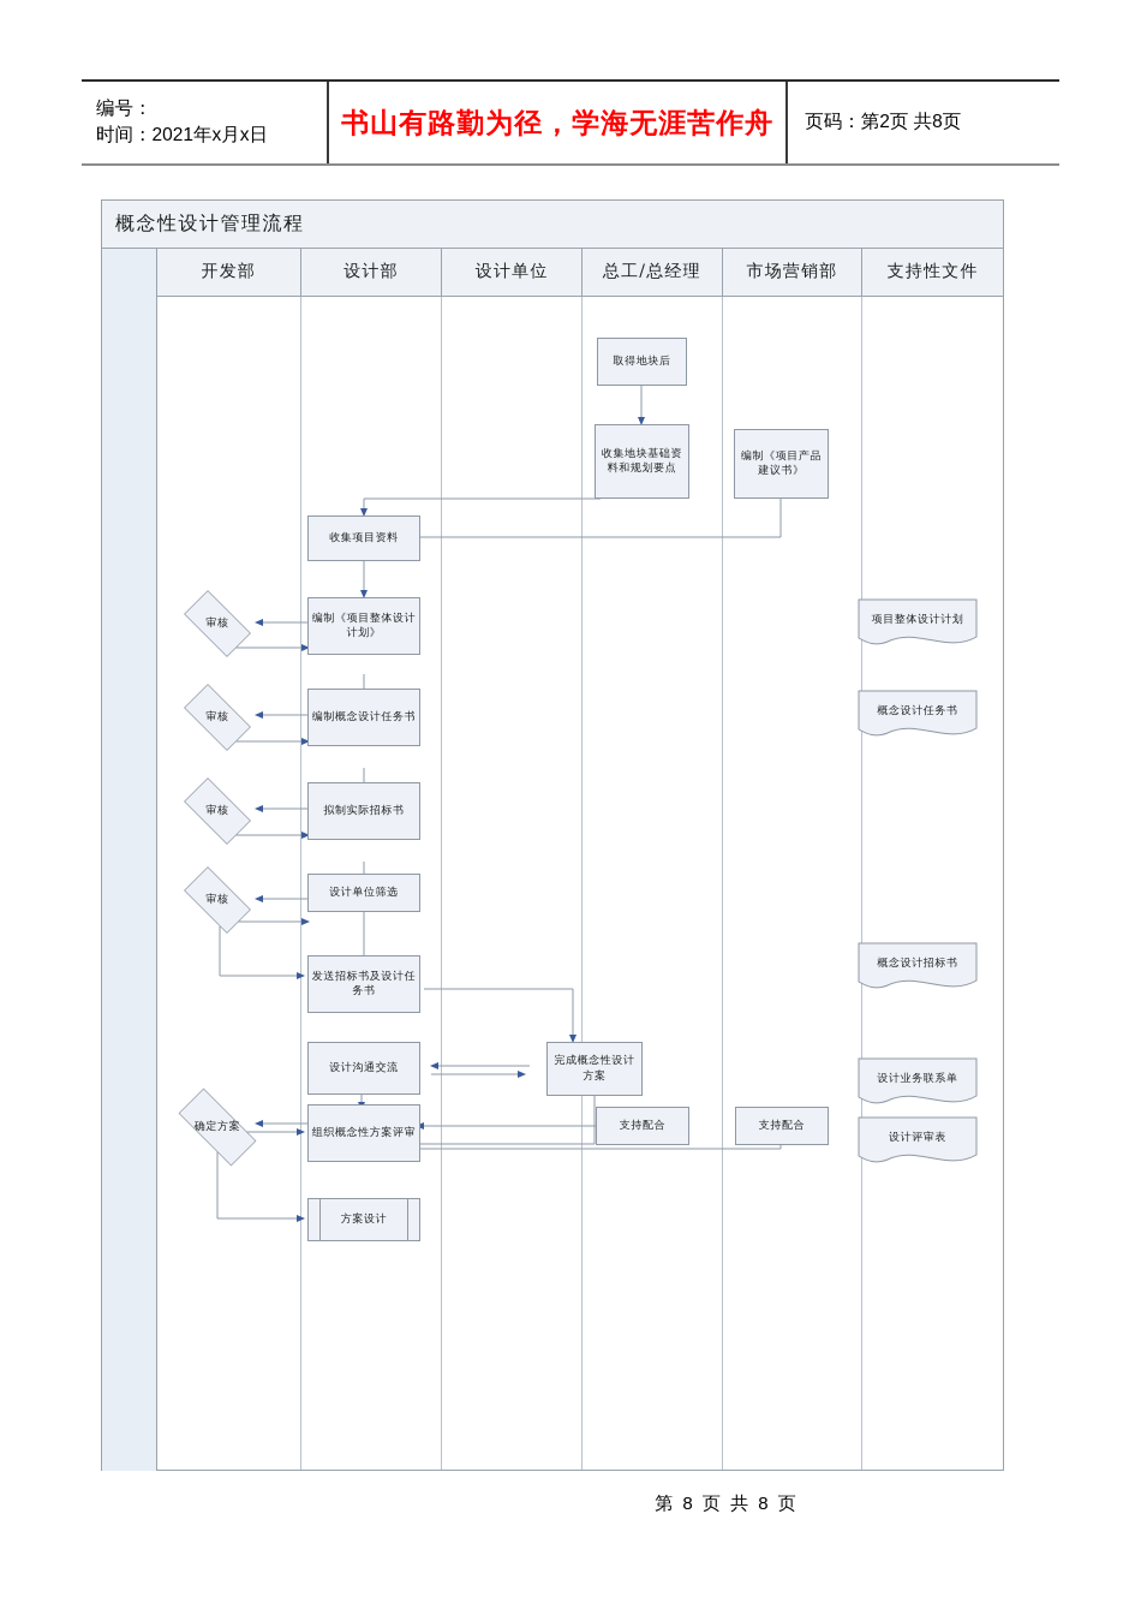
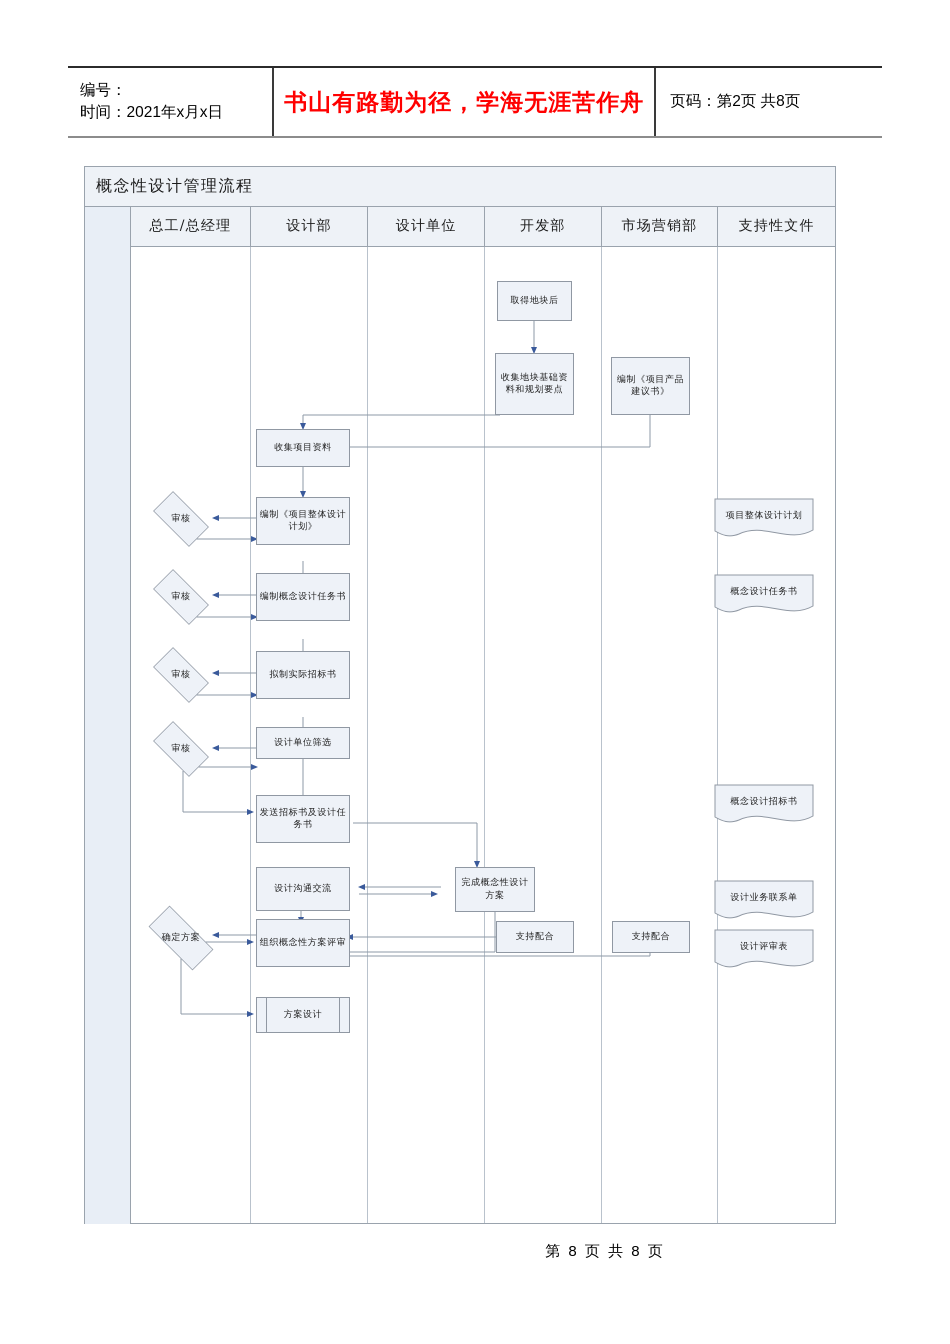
  编号：
  时间：2021年x月x日
  书山有路勤为径，学海无涯苦作舟
  页码：第2页 共8页
  概念性设计管理流程
- 开发部
+ 总工/总经理
  设计部
  设计单位
- 总工/总经理
+ 开发部
  市场营销部
  支持性文件
  取得地块后
  收集地块基础资料和规划要点
  编制《项目产品建议书》
  收集项目资料
  编制《项目整体设计计划》
  编制概念设计任务书
  拟制实际招标书
  设计单位筛选
  发送招标书及设计任务书
  设计沟通交流
  组织概念性方案评审
  方案设计
  完成概念性设计方案
  支持配合
  支持配合
  审核
  审核
  审核
  审核
  确定方案
  项目整体设计计划
  概念设计任务书
  概念设计招标书
  设计业务联系单
  设计评审表
  第 8 页 共 8 页
